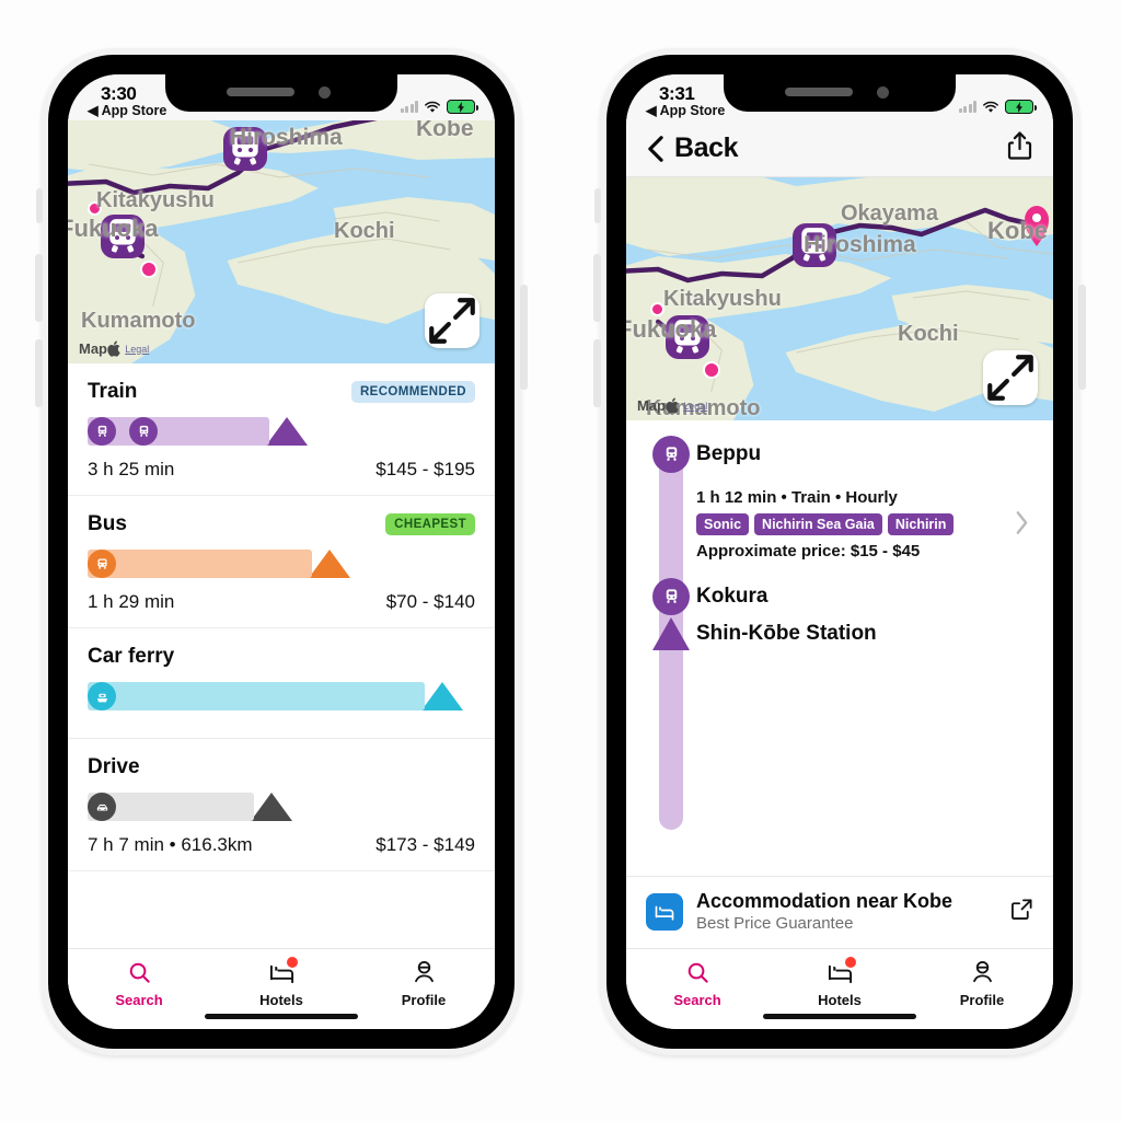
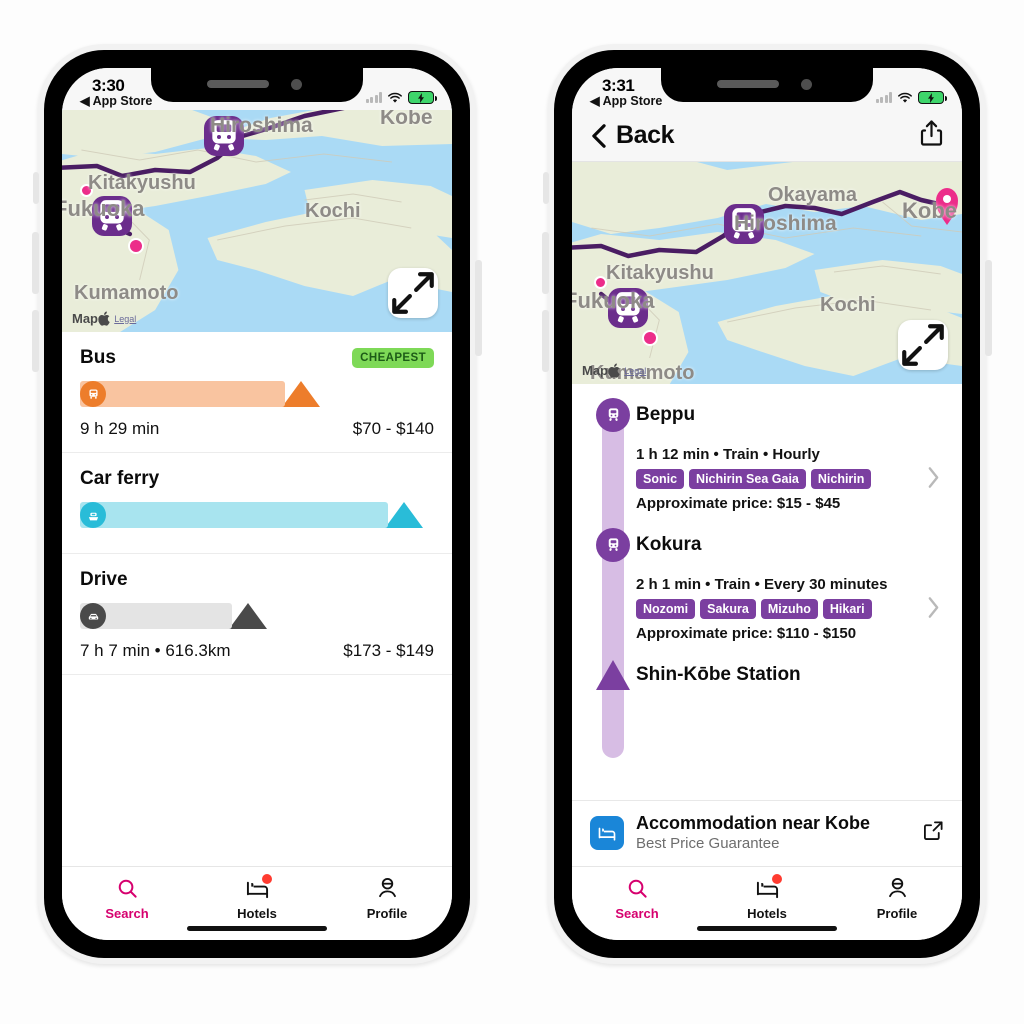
  3:30
  ◀ App Store
  Hiroshima
  Kobe
  Kitakyushu
  ukuoka
  Kochi
  Kumamoto
  Map
  Legal
- Train
- RECOMMENDED
- 3 h 25 min
- $145 - $195
  Bus
  CHEAPEST
- 1 h 29 min
+ 9 h 29 min
  $70 - $140
  Car ferry
  Drive
  7 h 7 min • 616.3km
  $173 - $149
  Search
  Hotels
  Profile
  3:31
  ◀ App Store
  Back
  Okayama
  Hiroshima
  Kobe
  Kitakyushu
  ukuoka
  Kochi
  Kmamoto
  Map
  Legal
  Beppu
  1 h 12 min • Train • Hourly
  Sonic
  Nichirin Sea Gaia
  Nichirin
  Approximate price: $15 - $45
  Kokura
+ 2 h 1 min • Train • Every 30 minutes
+ Nozomi
+ Sakura
+ Mizuho
+ Hikari
+ Approximate price: $110 - $150
  Shin-Kōbe Station
  Accommodation near Kobe
  Best Price Guarantee
  Search
  Hotels
  Profile
